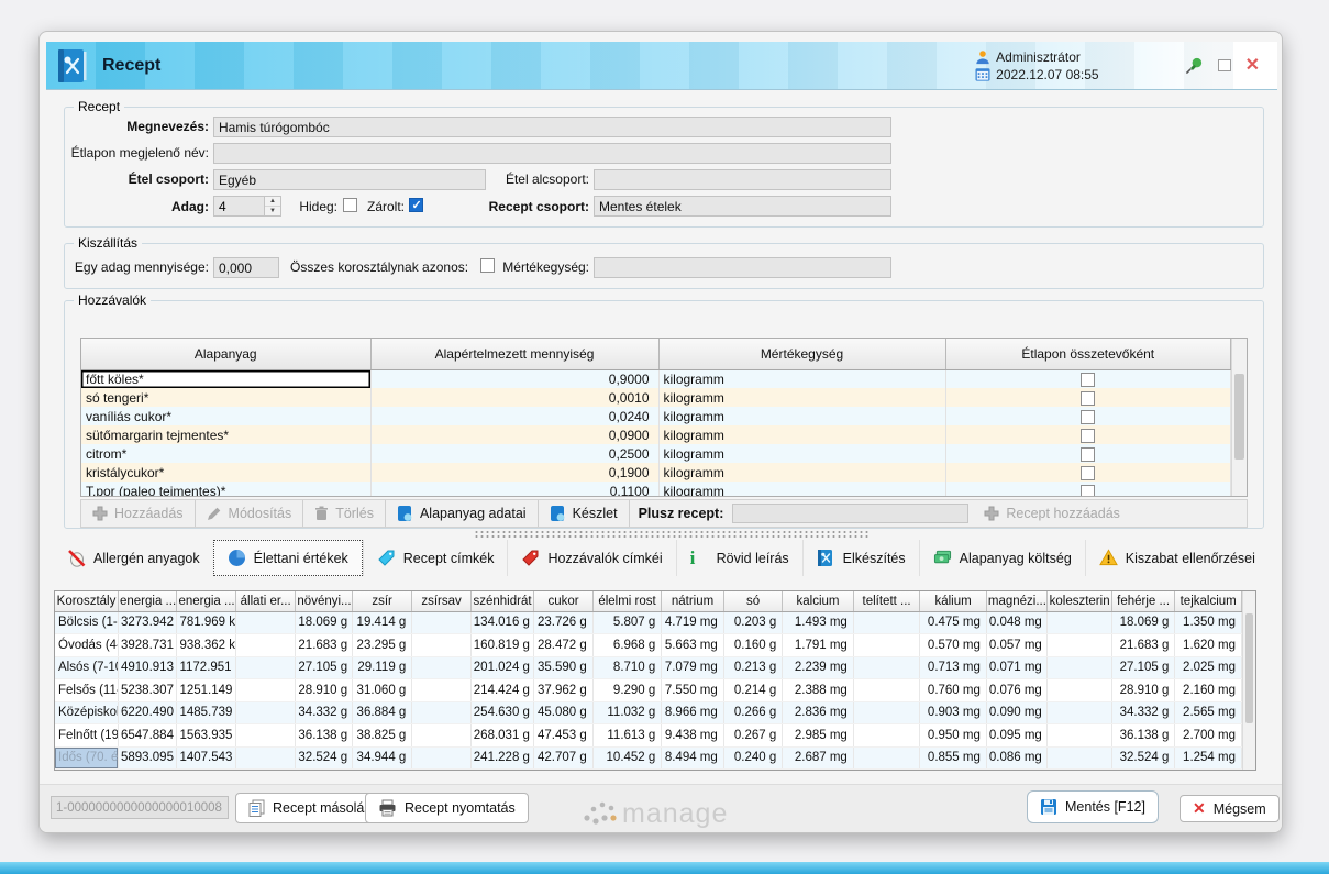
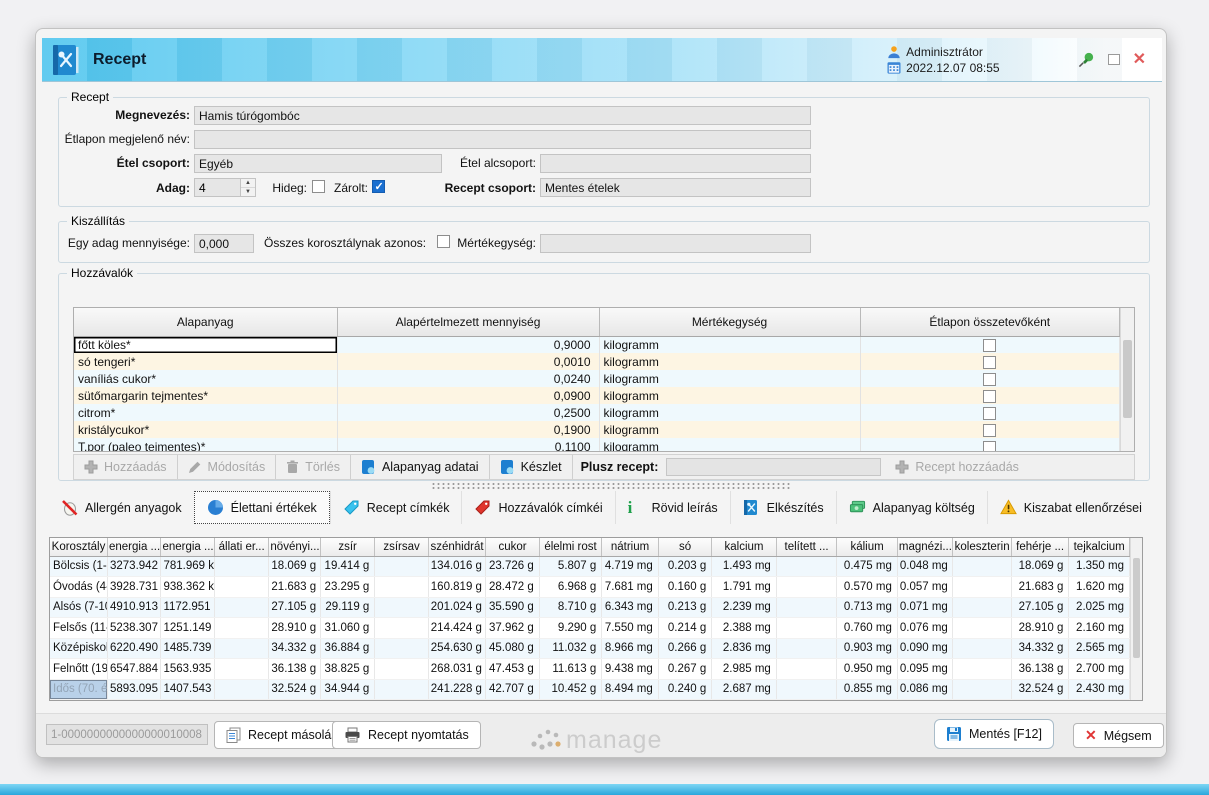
  Recept
  Adminisztrátor
  2022.12.07 08:55
  ✕
  Recept
  Megnevezés:
  Hamis túrógombóc
  Étlapon megjelenő név:
  Étel csoport:
  Egyéb
  Étel alcsoport:
  Adag:
  4
  Hideg:
  Zárolt:
  Recept csoport:
  Mentes ételek
  Kiszállítás
  Egy adag mennyisége:
  0,000
  Összes korosztálynak azonos:
  Mértékegység:
  Hozzávalók
  Alapanyag	Alapértelmezett mennyiség	Mértékegység	Étlapon összetevőként
  főtt köles*	0,9000	kilogramm
  só tengeri*	0,0010	kilogramm
  vaníliás cukor*	0,0240	kilogramm
  sütőmargarin tejmentes*	0,0900	kilogramm
  citrom*	0,2500	kilogramm
  kristálycukor*	0,1900	kilogramm
  T.por (paleo tejmentes)*	0,1100	kilogramm
  Hozzáadás
  Módosítás
  Törlés
  Alapanyag adatai
  Készlet
  Plusz recept:
  Recept hozzáadás
  Allergén anyagok
  Élettani értékek
  Recept címkék
  Hozzávalók címkéi
  i
  Rövid leírás
  Elkészítés
  Alapanyag költség
  Kiszabat ellenőrzései
  Korosztály	energia ...	energia ...	állati er...	növényi...	zsír	zsírsav	szénhidrát	cukor	élelmi rost	nátrium	só	kalcium	telített ...	kálium	magnézi...	koleszterin	fehérje ...	tejkalcium
  Bölcsis (1-	3273.942	781.969 k		18.069 g	19.414 g		134.016 g	23.726 g	5.807 g	4.719 mg	0.203 g	1.493 mg		0.475 mg	0.048 mg		18.069 g	1.350 mg
- Óvodás (4	3928.731	938.362 k		21.683 g	23.295 g		160.819 g	28.472 g	6.968 g	5.663 mg	0.160 g	1.791 mg		0.570 mg	0.057 mg		21.683 g	1.620 mg
+ Óvodás (4	3928.731	938.362 k		21.683 g	23.295 g		160.819 g	28.472 g	6.968 g	7.681 mg	0.160 g	1.791 mg		0.570 mg	0.057 mg		21.683 g	1.620 mg
- Alsós (7-1	4910.913	1172.951		27.105 g	29.119 g		201.024 g	35.590 g	8.710 g	7.079 mg	0.213 g	2.239 mg		0.713 mg	0.071 mg		27.105 g	2.025 mg
+ Alsós (7-1	4910.913	1172.951		27.105 g	29.119 g		201.024 g	35.590 g	8.710 g	6.343 mg	0.213 g	2.239 mg		0.713 mg	0.071 mg		27.105 g	2.025 mg
  Felsős (11	5238.307	1251.149		28.910 g	31.060 g		214.424 g	37.962 g	9.290 g	7.550 mg	0.214 g	2.388 mg		0.760 mg	0.076 mg		28.910 g	2.160 mg
  Középisko	6220.490	1485.739		34.332 g	36.884 g		254.630 g	45.080 g	11.032 g	8.966 mg	0.266 g	2.836 mg		0.903 mg	0.090 mg		34.332 g	2.565 mg
  Felnőtt (19	6547.884	1563.935		36.138 g	38.825 g		268.031 g	47.453 g	11.613 g	9.438 mg	0.267 g	2.985 mg		0.950 mg	0.095 mg		36.138 g	2.700 mg
- Idős (70. é	5893.095	1407.543		32.524 g	34.944 g		241.228 g	42.707 g	10.452 g	8.494 mg	0.240 g	2.687 mg		0.855 mg	0.086 mg		32.524 g	1.254 mg
+ Idős (70. é	5893.095	1407.543		32.524 g	34.944 g		241.228 g	42.707 g	10.452 g	8.494 mg	0.240 g	2.687 mg		0.855 mg	0.086 mg		32.524 g	2.430 mg
  1-0000000000000000010008
  Recept másolá
  Recept nyomtatás
  manage
  Mentés [F12]
  ✕
  Mégsem
